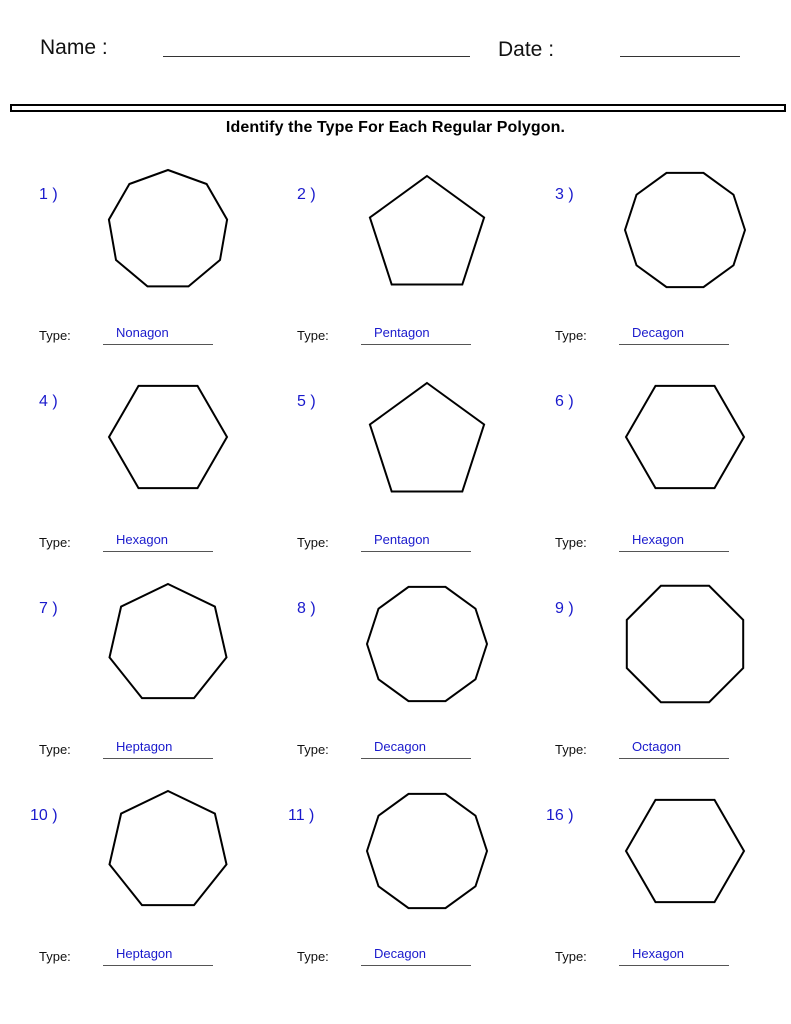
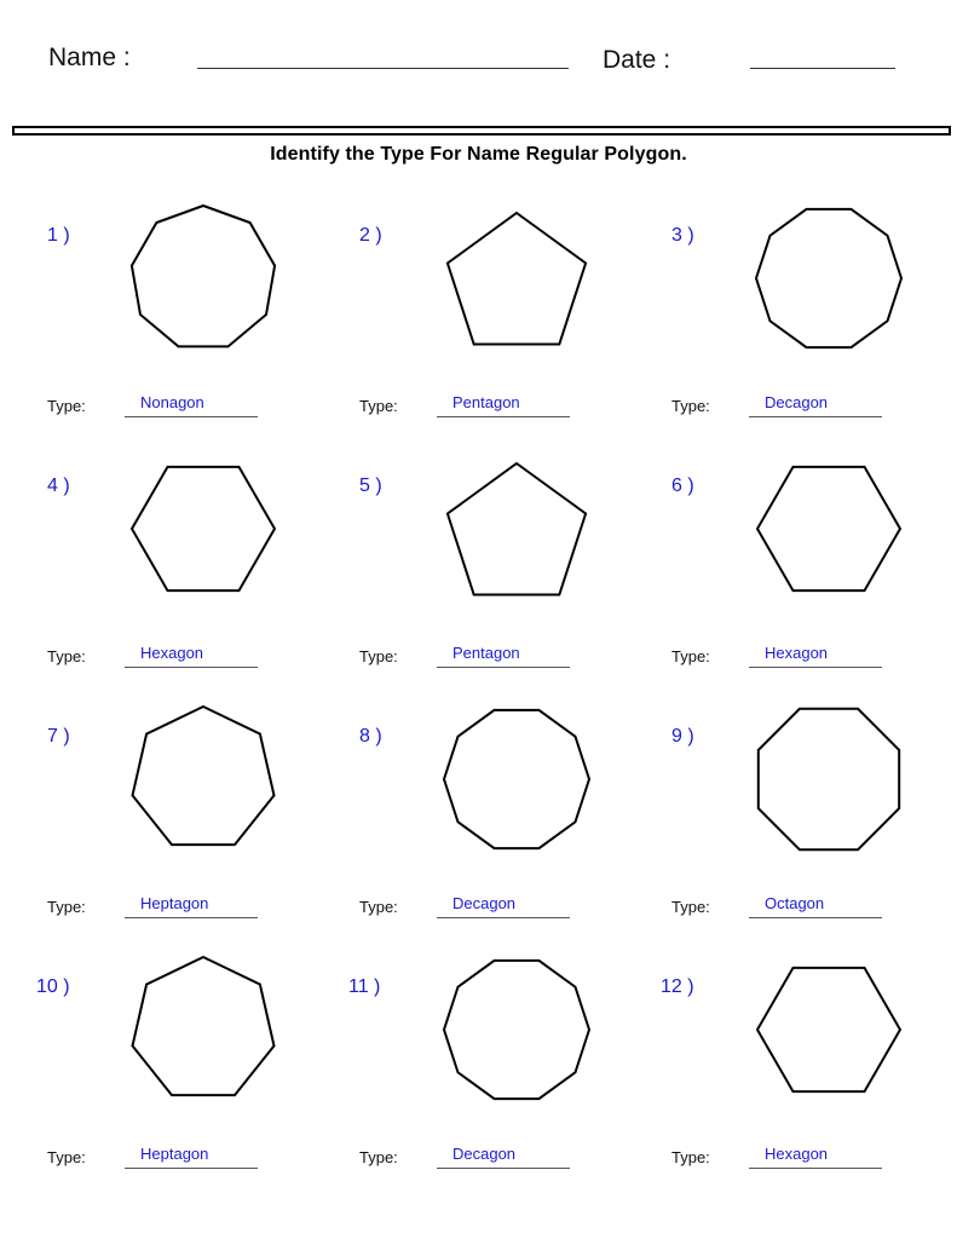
  Name :
  Date :
- Identify the Type For Each Regular Polygon.
+ Identify the Type For Name Regular Polygon.
  1 )
  Type:
  Nonagon
  2 )
  Type:
  Pentagon
  3 )
  Type:
  Decagon
  4 )
  Type:
  Hexagon
  5 )
  Type:
  Pentagon
  6 )
  Type:
  Hexagon
  7 )
  Type:
  Heptagon
  8 )
  Type:
  Decagon
  9 )
  Type:
  Octagon
  10 )
  Type:
  Heptagon
  11 )
  Type:
  Decagon
- 16 )
+ 12 )
  Type:
  Hexagon
